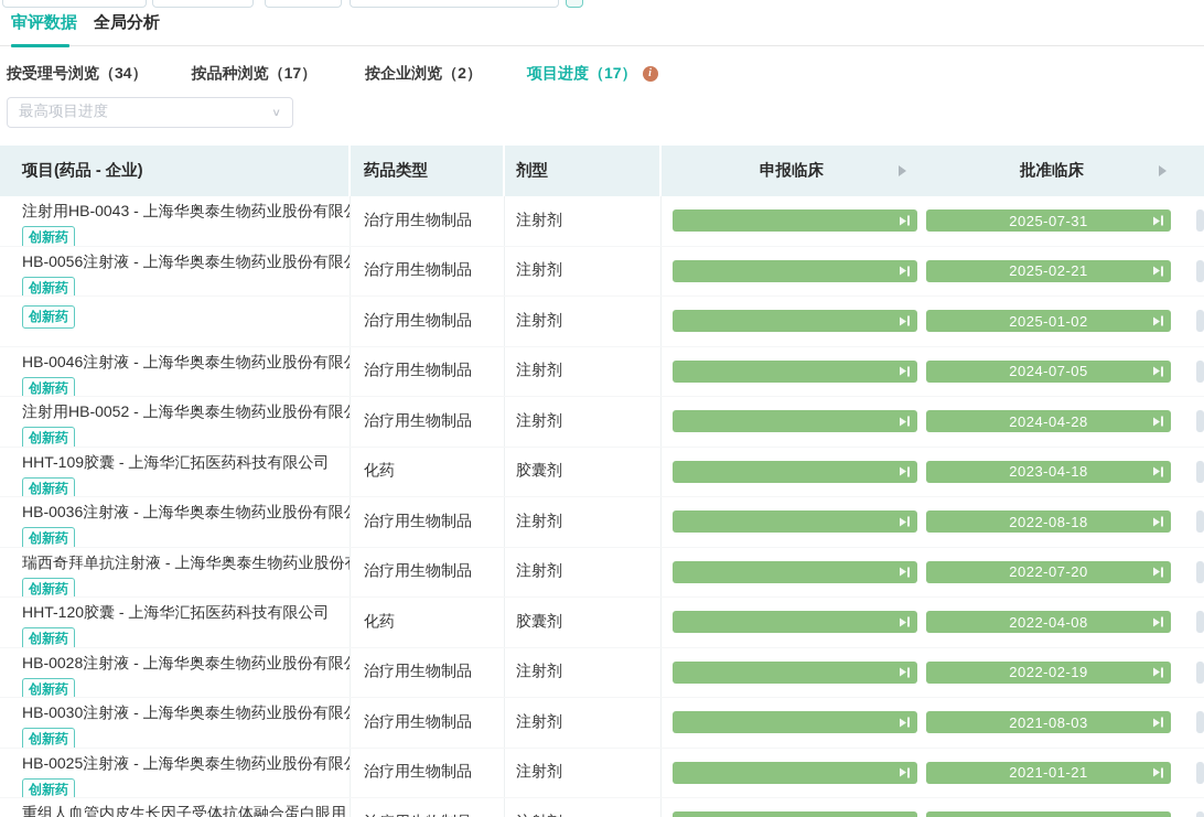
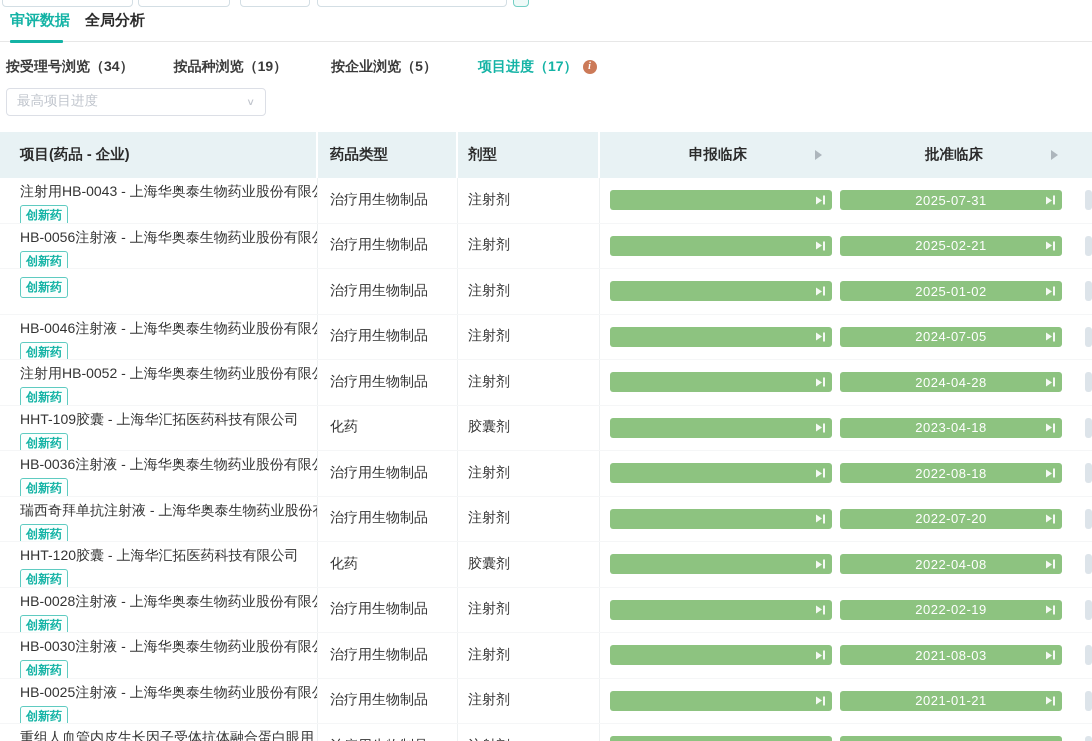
  审评数据
  全局分析
  按受理号浏览（34）
- 按品种浏览（17）
+ 按品种浏览（19）
- 按企业浏览（2）
+ 按企业浏览（5）
  项目进度（17）
  i
  最高项目进度
  ∨
  项目(药品 - 企业)
  药品类型
  剂型
  申报临床
  批准临床
  注射用HB-0043 - 上海华奥泰生物药业股份有限
  创新药
  治疗用生物制品
  注射剂
  2025-07-31
  HB-0056注射液 - 上海华奥泰生物药业股份有限
  创新药
  治疗用生物制品
  注射剂
  2025-02-21
  创新药
  治疗用生物制品
  注射剂
  2025-01-02
  HB-0046注射液 - 上海华奥泰生物药业股份有限
  创新药
  治疗用生物制品
  注射剂
  2024-07-05
  注射用HB-0052 - 上海华奥泰生物药业股份有限
  创新药
  治疗用生物制品
  注射剂
  2024-04-28
  HHT-109胶囊 - 上海华汇拓医药科技有限公司
  创新药
  化药
  胶囊剂
  2023-04-18
  HB-0036注射液 - 上海华奥泰生物药业股份有限
  创新药
  治疗用生物制品
  注射剂
  2022-08-18
  瑞西奇拜单抗注射液 - 上海华奥泰生物药业股份
  创新药
  治疗用生物制品
  注射剂
  2022-07-20
  HHT-120胶囊 - 上海华汇拓医药科技有限公司
  创新药
  化药
  胶囊剂
  2022-04-08
  HB-0028注射液 - 上海华奥泰生物药业股份有限
  创新药
  治疗用生物制品
  注射剂
  2022-02-19
  HB-0030注射液 - 上海华奥泰生物药业股份有限
  创新药
  治疗用生物制品
  注射剂
  2021-08-03
  HB-0025注射液 - 上海华奥泰生物药业股份有限
  创新药
  治疗用生物制品
  注射剂
  2021-01-21
  重组人血管内皮生长因子受体抗体融合蛋白眼用
